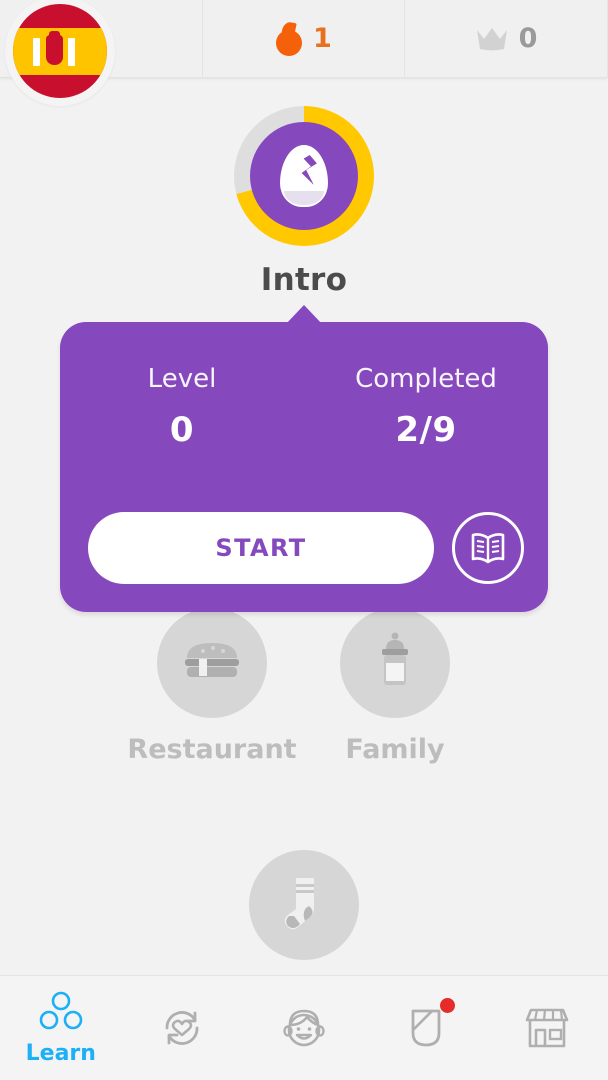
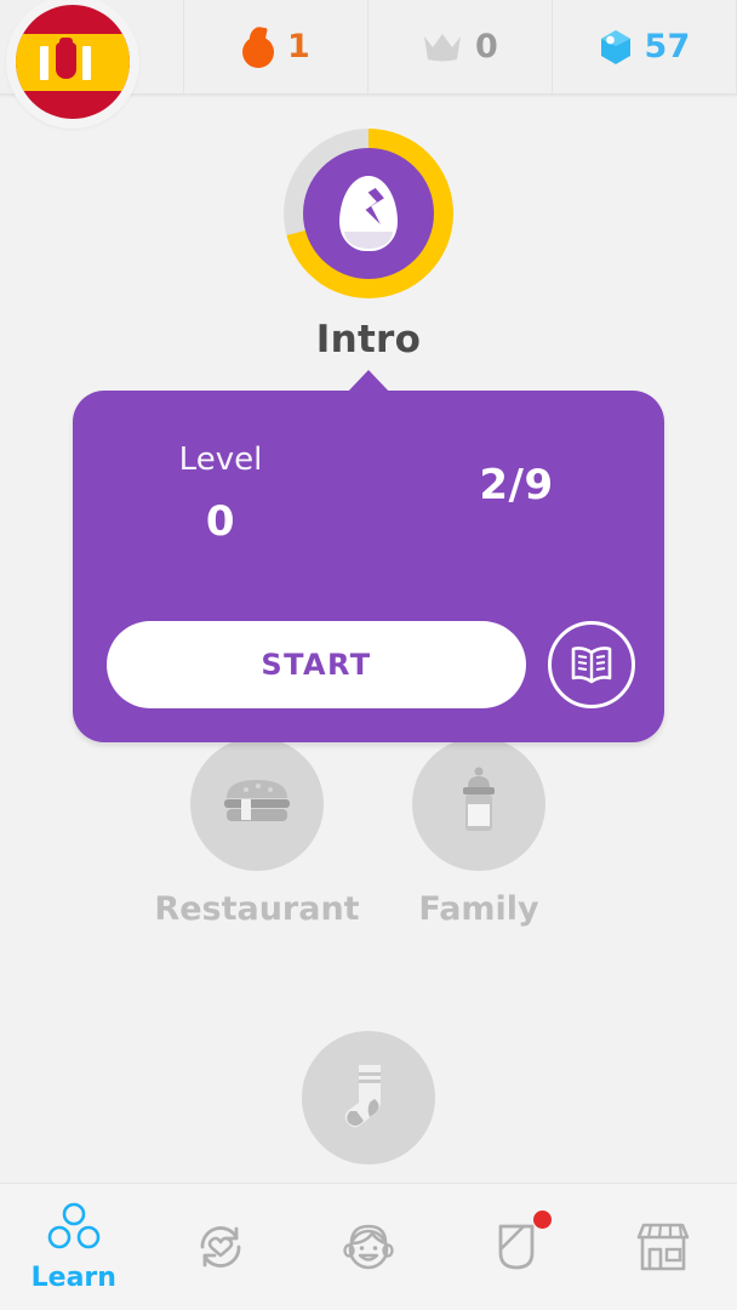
  1
  0
+ 57
  Intro
  Restaurant
  Family
  Level
  0
- Completed
  2/9
  START
  Learn
